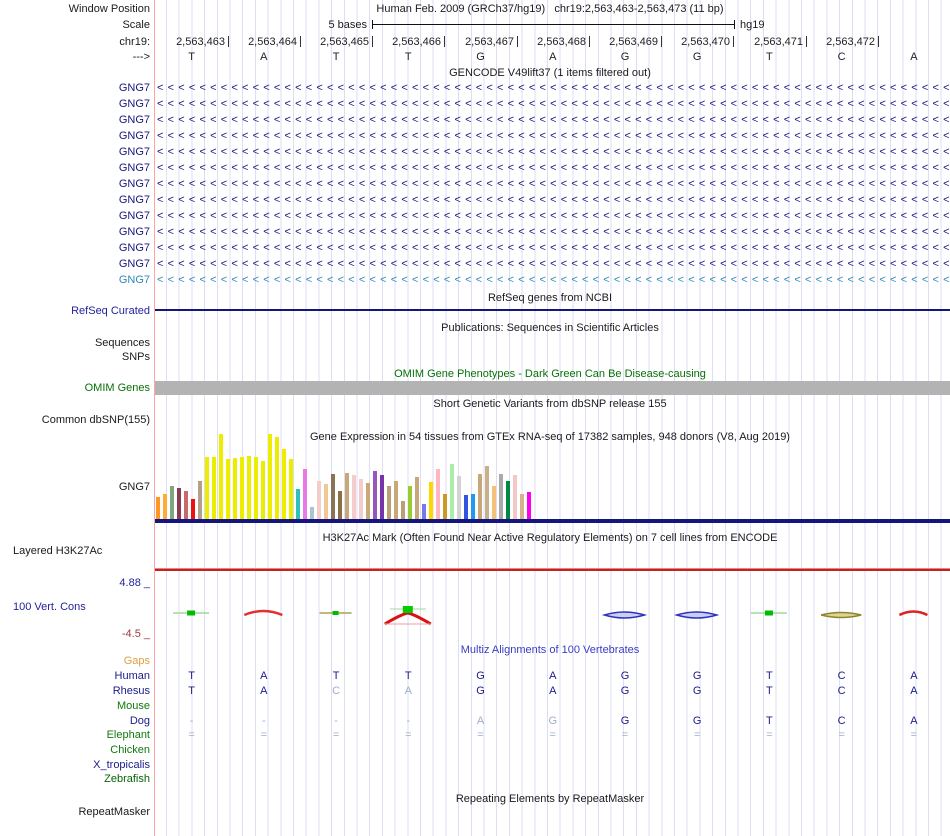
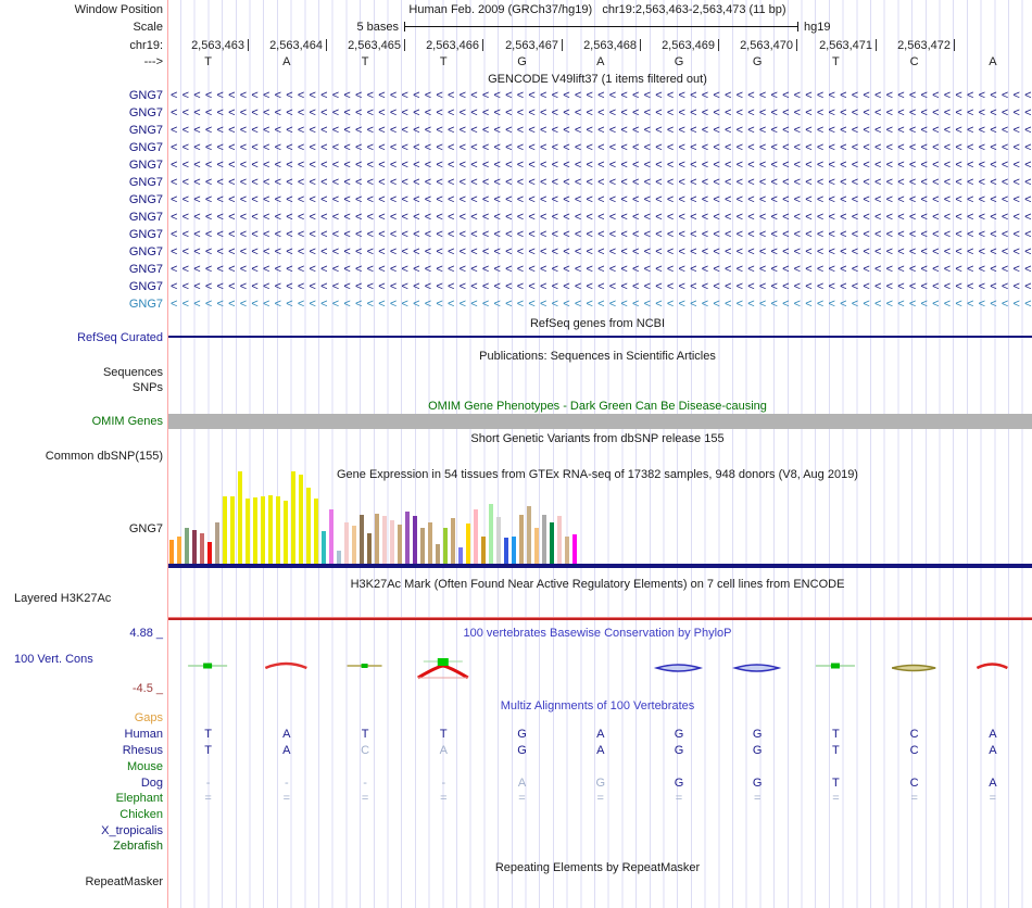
  Window Position
  Human Feb. 2009 (GRCh37/hg19) chr19:2,563,463-2,563,473 (11 bp)
  Scale
  5 bases
  hg19
  chr19:
  2,563,463
  2,563,464
  2,563,465
  2,563,466
  2,563,467
  2,563,468
  2,563,469
  2,563,470
  2,563,471
  2,563,472
  --->
  T
  A
  T
  T
  G
  A
  G
  G
  T
  C
  A
  GENCODE V49lift37 (1 items filtered out)
  GNG7
  <<<<<<<<<<<<<<<<<<<<<<<<<<<<<<<<<<<<<<<<<<<<<<<<<<<<<<<<<<<<<<<<<<<<<<<<<<<
  GNG7
  <<<<<<<<<<<<<<<<<<<<<<<<<<<<<<<<<<<<<<<<<<<<<<<<<<<<<<<<<<<<<<<<<<<<<<<<<<<
  GNG7
  <<<<<<<<<<<<<<<<<<<<<<<<<<<<<<<<<<<<<<<<<<<<<<<<<<<<<<<<<<<<<<<<<<<<<<<<<<<
  GNG7
  <<<<<<<<<<<<<<<<<<<<<<<<<<<<<<<<<<<<<<<<<<<<<<<<<<<<<<<<<<<<<<<<<<<<<<<<<<<
  GNG7
  <<<<<<<<<<<<<<<<<<<<<<<<<<<<<<<<<<<<<<<<<<<<<<<<<<<<<<<<<<<<<<<<<<<<<<<<<<<
  GNG7
  <<<<<<<<<<<<<<<<<<<<<<<<<<<<<<<<<<<<<<<<<<<<<<<<<<<<<<<<<<<<<<<<<<<<<<<<<<<
  GNG7
  <<<<<<<<<<<<<<<<<<<<<<<<<<<<<<<<<<<<<<<<<<<<<<<<<<<<<<<<<<<<<<<<<<<<<<<<<<<
  GNG7
  <<<<<<<<<<<<<<<<<<<<<<<<<<<<<<<<<<<<<<<<<<<<<<<<<<<<<<<<<<<<<<<<<<<<<<<<<<<
  GNG7
  <<<<<<<<<<<<<<<<<<<<<<<<<<<<<<<<<<<<<<<<<<<<<<<<<<<<<<<<<<<<<<<<<<<<<<<<<<<
  GNG7
  <<<<<<<<<<<<<<<<<<<<<<<<<<<<<<<<<<<<<<<<<<<<<<<<<<<<<<<<<<<<<<<<<<<<<<<<<<<
  GNG7
  <<<<<<<<<<<<<<<<<<<<<<<<<<<<<<<<<<<<<<<<<<<<<<<<<<<<<<<<<<<<<<<<<<<<<<<<<<<
  GNG7
  <<<<<<<<<<<<<<<<<<<<<<<<<<<<<<<<<<<<<<<<<<<<<<<<<<<<<<<<<<<<<<<<<<<<<<<<<<<
  GNG7
  <<<<<<<<<<<<<<<<<<<<<<<<<<<<<<<<<<<<<<<<<<<<<<<<<<<<<<<<<<<<<<<<<<<<<<<<<<<
  RefSeq genes from NCBI
  RefSeq Curated
  Publications: Sequences in Scientific Articles
  Sequences
  SNPs
  OMIM Gene Phenotypes - Dark Green Can Be Disease-causing
  OMIM Genes
  Short Genetic Variants from dbSNP release 155
  Common dbSNP(155)
  Gene Expression in 54 tissues from GTEx RNA-seq of 17382 samples, 948 donors (V8, Aug 2019)
  GNG7
  H3K27Ac Mark (Often Found Near Active Regulatory Elements) on 7 cell lines from ENCODE
  Layered H3K27Ac
  4.88 _
+ 100 vertebrates Basewise Conservation by PhyloP
  100 Vert. Cons
  -4.5 _
  Multiz Alignments of 100 Vertebrates
  Gaps
  Human
  T
  A
  T
  T
  G
  A
  G
  G
  T
  C
  A
  Rhesus
  T
  A
  C
  A
  G
  A
  G
  G
  T
  C
  A
  Mouse
  Dog
  -
  -
  -
  -
  A
  G
  G
  G
  T
  C
  A
  Elephant
  =
  =
  =
  =
  =
  =
  =
  =
  =
  =
  =
  Chicken
  X_tropicalis
  Zebrafish
  Repeating Elements by RepeatMasker
  RepeatMasker
